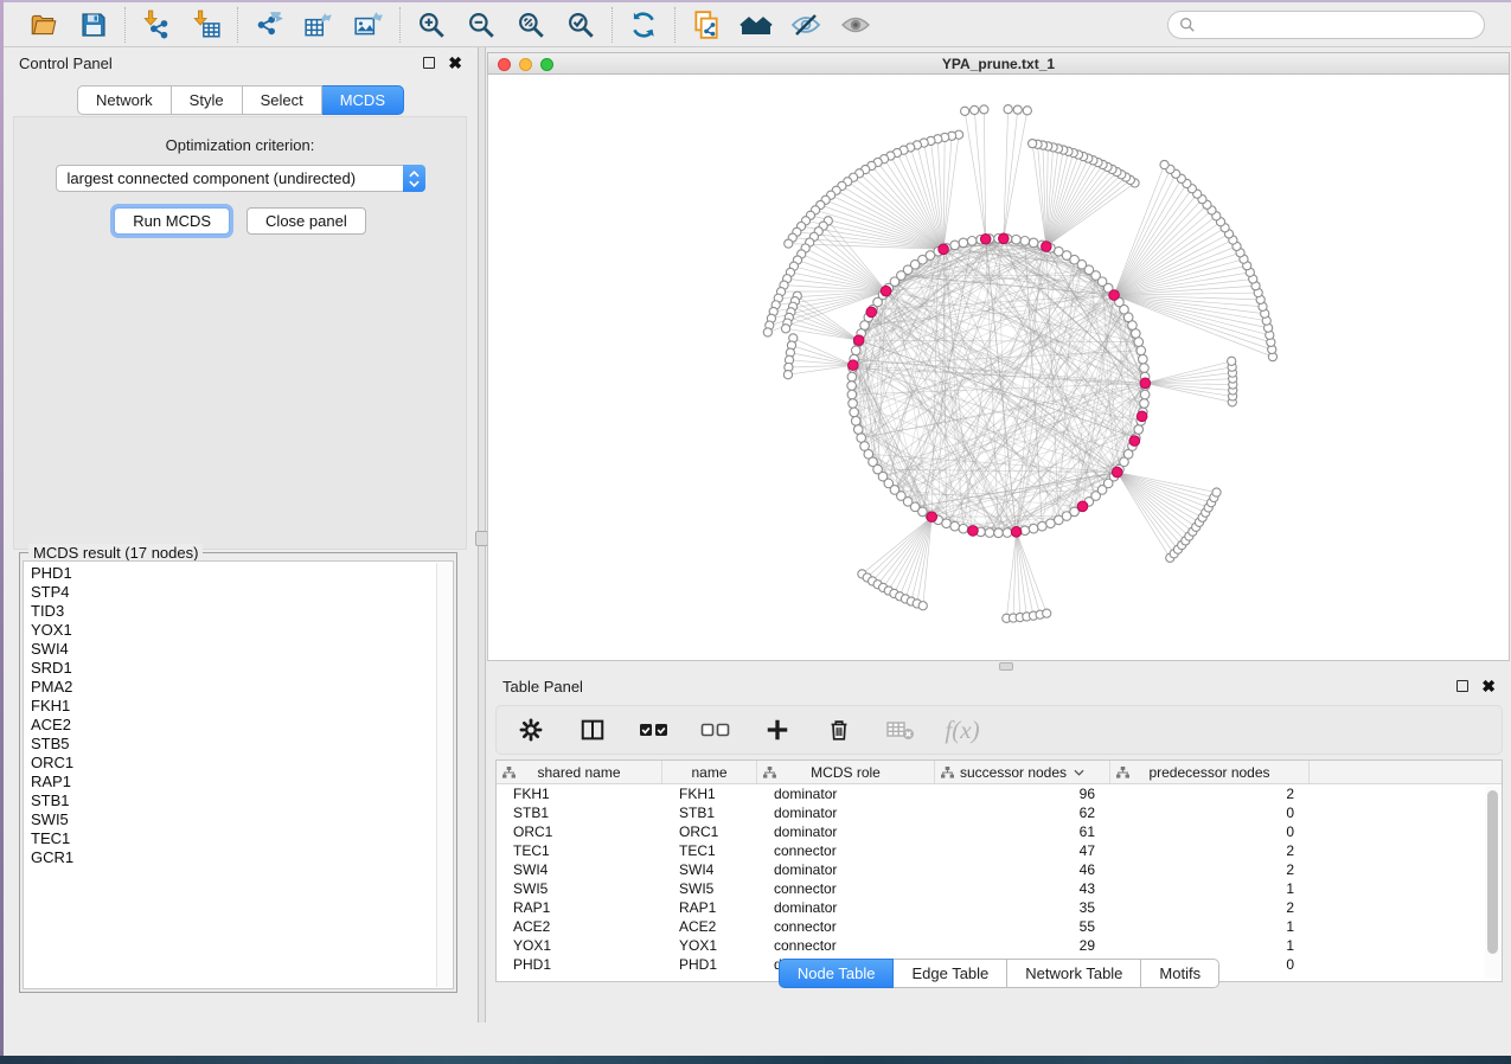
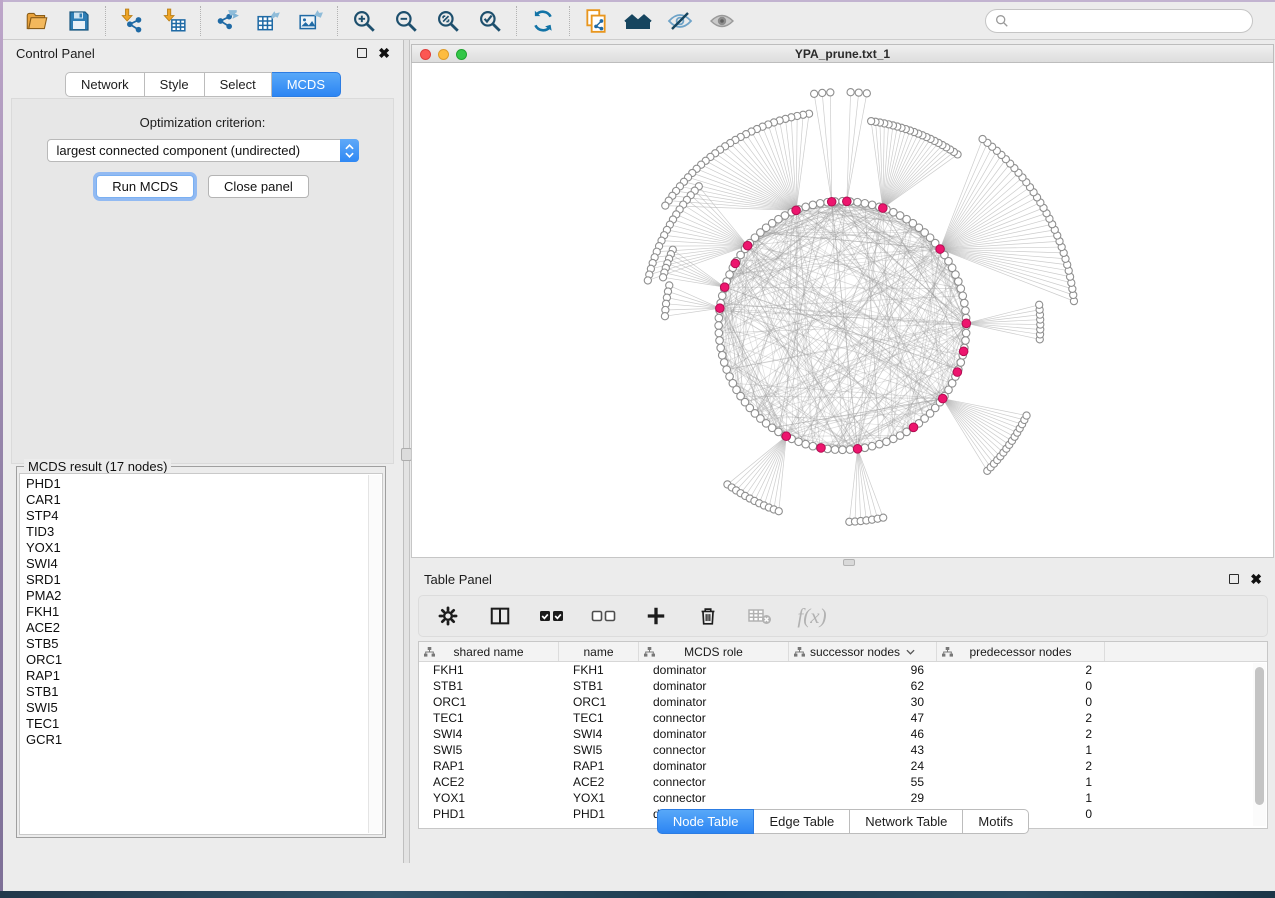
  Control Panel
  ✖
  Network
  Style
  Select
  MCDS
  Optimization criterion:
  largest connected component (undirected)
  Run MCDS
  Close panel
  MCDS result (17 nodes)
  PHD1
+ CAR1
  STP4
  TID3
  YOX1
  SWI4
  SRD1
  PMA2
  FKH1
  ACE2
  STB5
  ORC1
  RAP1
  STB1
  SWI5
  TEC1
  GCR1
  YPA_prune.txt_1
  Table Panel
  ✖
  f(x)
  shared name
  name
  MCDS role
  successor nodes
  predecessor nodes
  FKH1
  FKH1
  dominator
  96
  2
  STB1
  STB1
  dominator
  62
  0
  ORC1
  ORC1
  dominator
- 61
+ 30
  0
  TEC1
  TEC1
  connector
  47
  2
  SWI4
  SWI4
  dominator
  46
  2
  SWI5
  SWI5
  connector
  43
  1
  RAP1
  RAP1
  dominator
- 35
+ 24
  2
  ACE2
  ACE2
  connector
  55
  1
  YOX1
  YOX1
  connector
  29
  1
  PHD1
  PHD1
  0
  Node Table
  Edge Table
  Network Table
  Motifs
